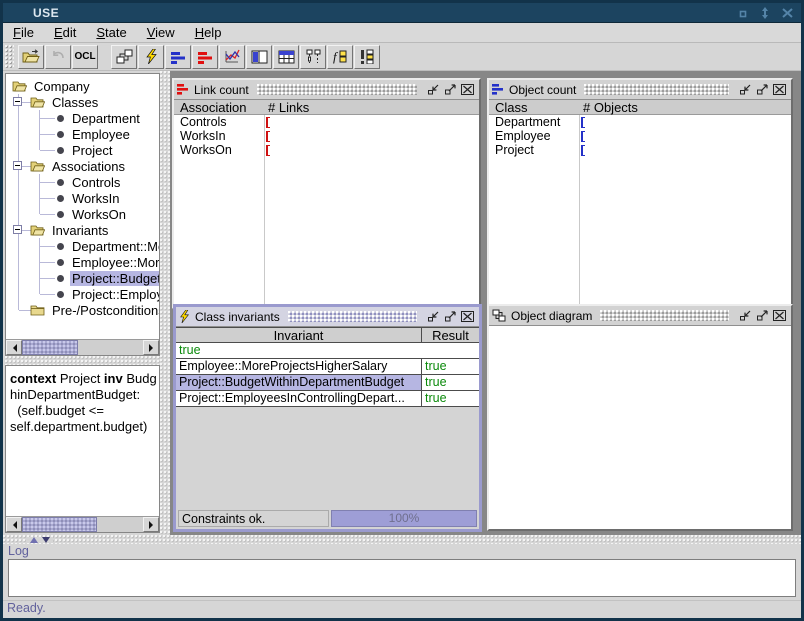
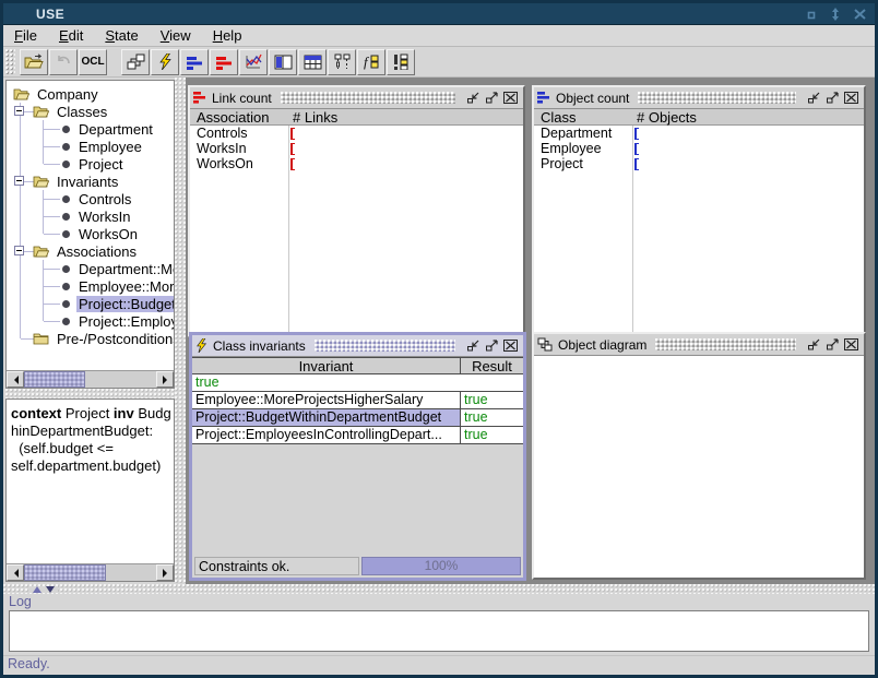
  USE
  File
  Edit
  State
  View
  Help
  OCL
  f
  Company
  Classes
  Department
  Employee
  Project
- Associations
+ Invariants
  Controls
  WorksIn
  WorksOn
- Invariants
+ Associations
  Department::M
  Employee::Mor
  Project::Budge
  Project::Emplo
  Pre-/Postcondition
  context Project inv Budg
  hinDepartmentBudget:
  (self.budget <=
  self.department.budget)
  Link count
  Association
  # Links
  Controls
  WorksIn
  WorksOn
  Object count
  Class
  # Objects
  Department
  Employee
  Project
  Class invariants
  Invariant
  Result
  true
  Employee::MoreProjectsHigherSalary
  true
  Project::BudgetWithinDepartmentBudget
  true
  Project::EmployeesInControllingDepart...
  true
  Constraints ok.
  100%
  Object diagram
  Log
  Ready.
